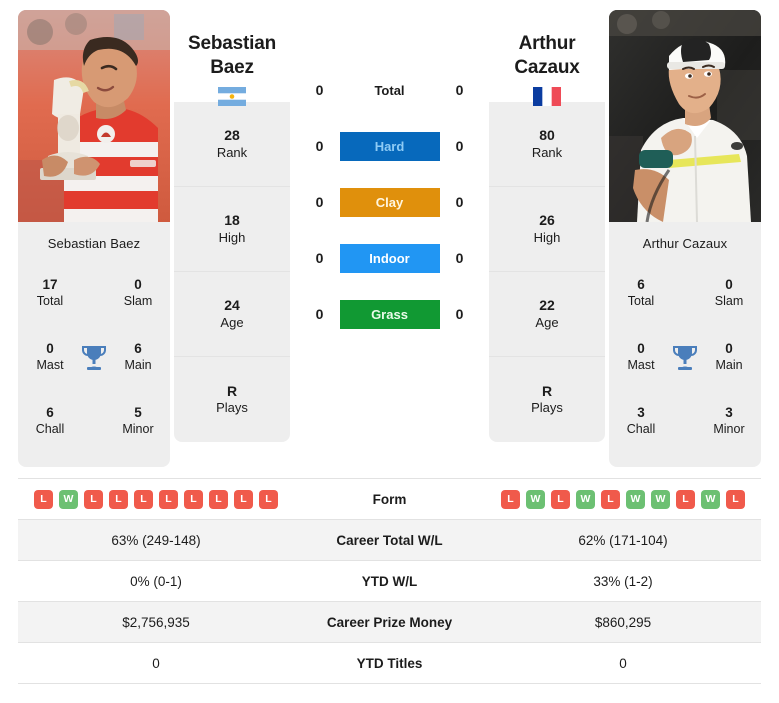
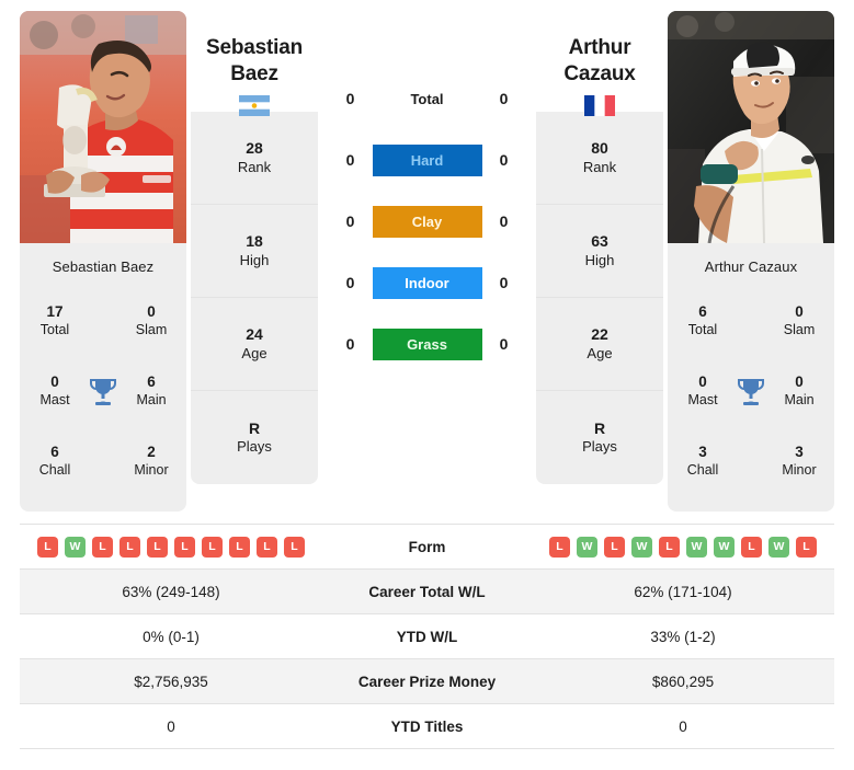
  Sebastian Baez
  17
  Total
  0
  Slam
  0
  Mast
  6
  Main
  6
  Chall
- 5
+ 2
  Minor
  Sebastian
  Baez
  28
  Rank
  18
  High
  24
  Age
  R
  Plays
  0
  Total
  0
  0
  Hard
  0
  0
  Clay
  0
  0
  Indoor
  0
  0
  Grass
  0
  Arthur
  Cazaux
  80
  Rank
- 26
+ 63
  High
  22
  Age
  R
  Plays
  Arthur Cazaux
  6
  Total
  0
  Slam
  0
  Mast
  0
  Main
  3
  Chall
  3
  Minor
  L W L L L L L L L L	Form	L W L W L W W L W L
  63% (249-148)	Career Total W/L	62% (171-104)
  0% (0-1)	YTD W/L	33% (1-2)
  $2,756,935	Career Prize Money	$860,295
  0	YTD Titles	0
